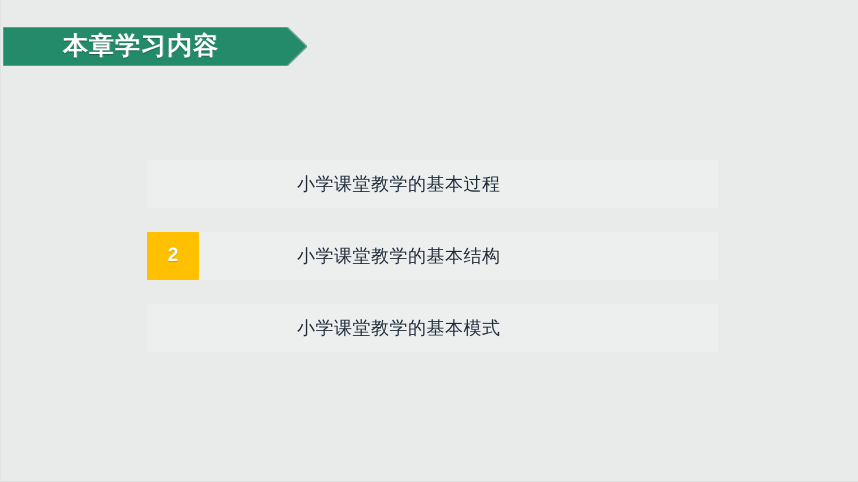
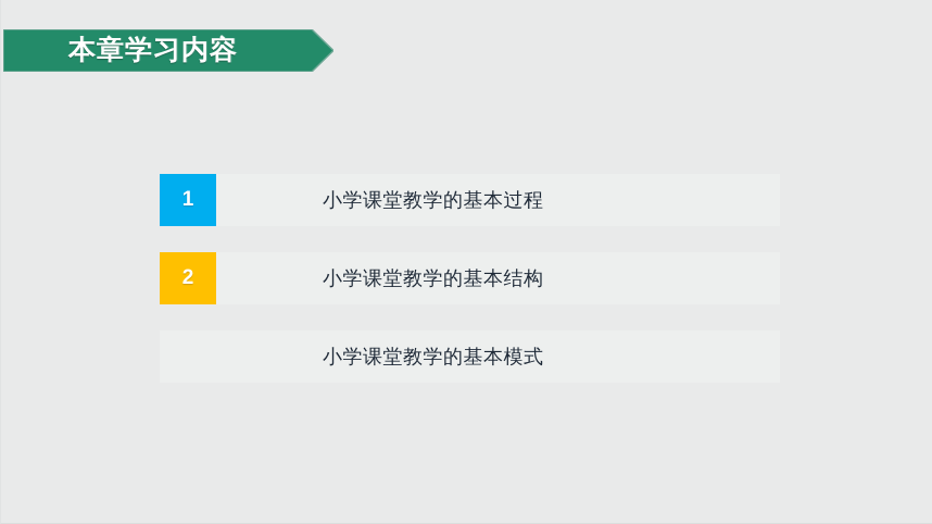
  本章学习内容
+ 1
  小学课堂教学的基本过程
  2
  小学课堂教学的基本结构
  小学课堂教学的基本模式
